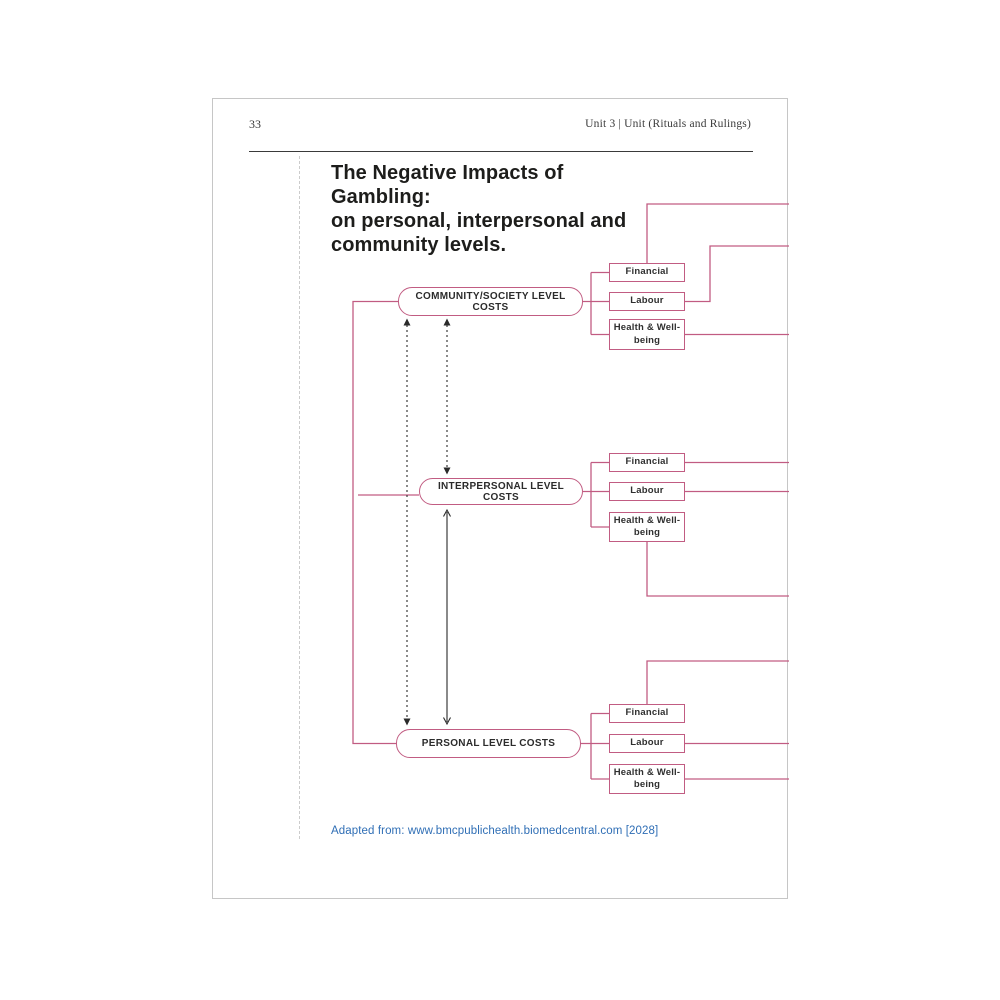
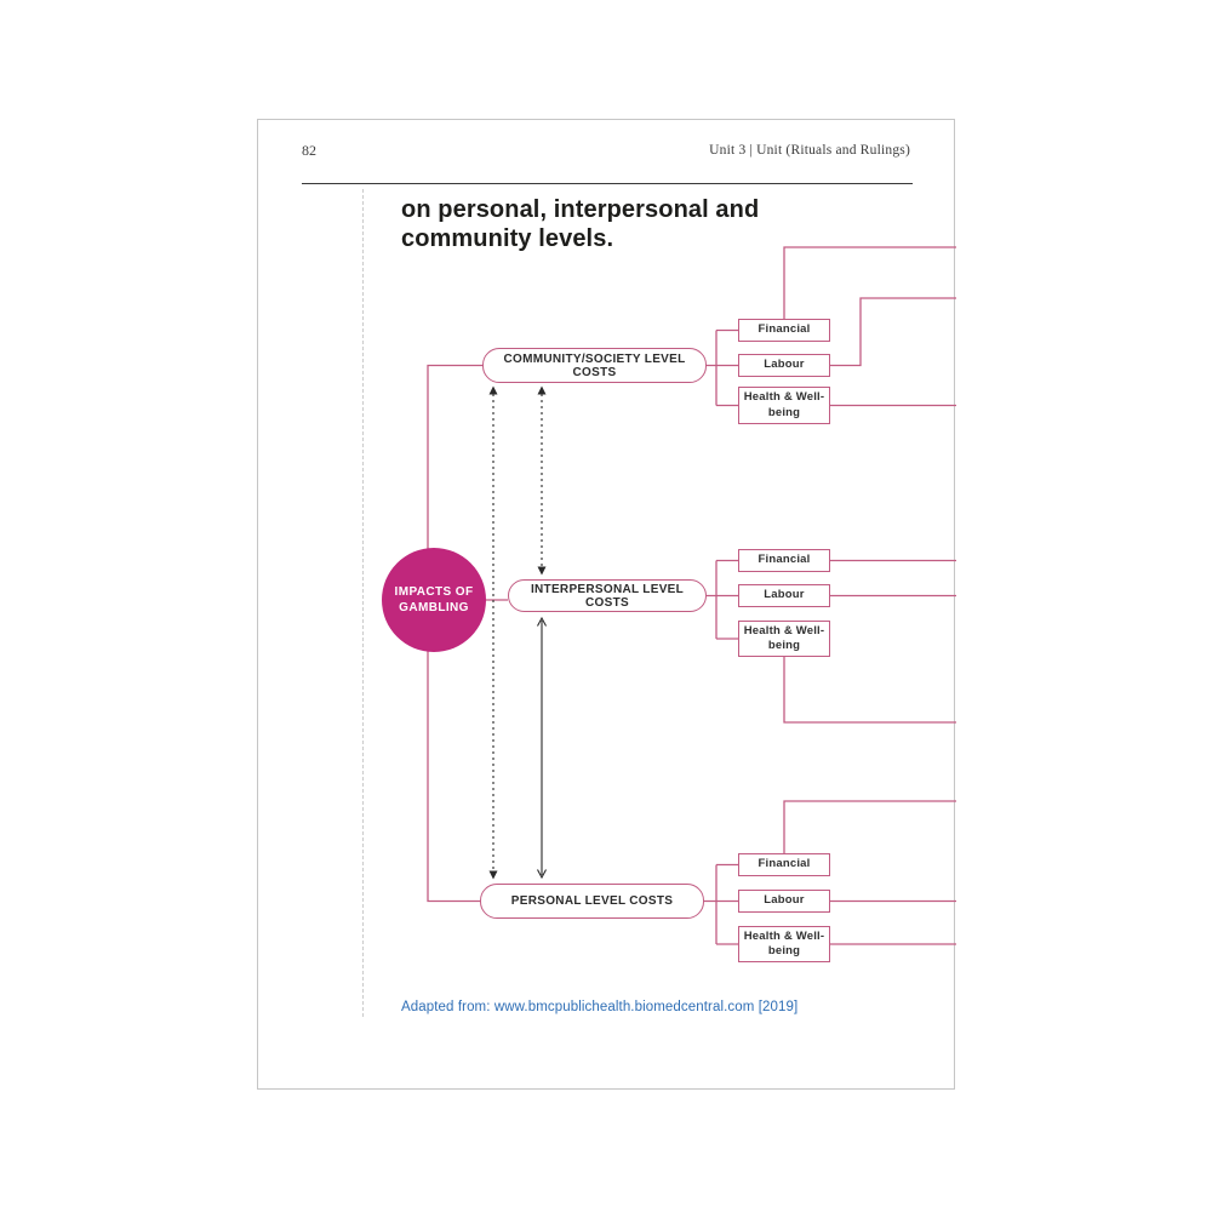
- 33
+ 82
  Unit 3 | Unit (Rituals and Rulings)
- The Negative Impacts of Gambling:
  on personal, interpersonal and
  community levels.
+ IMPACTS OF GAMBLING
  COMMUNITY/SOCIETY LEVEL COSTS
  INTERPERSONAL LEVEL COSTS
  PERSONAL LEVEL COSTS
  Financial
  Labour
  Health & Well-being
  Financial
  Labour
  Health & Well-being
  Financial
  Labour
  Health & Well-being
- Adapted from: www.bmcpublichealth.biomedcentral.com [2028]
+ Adapted from: www.bmcpublichealth.biomedcentral.com [2019]
